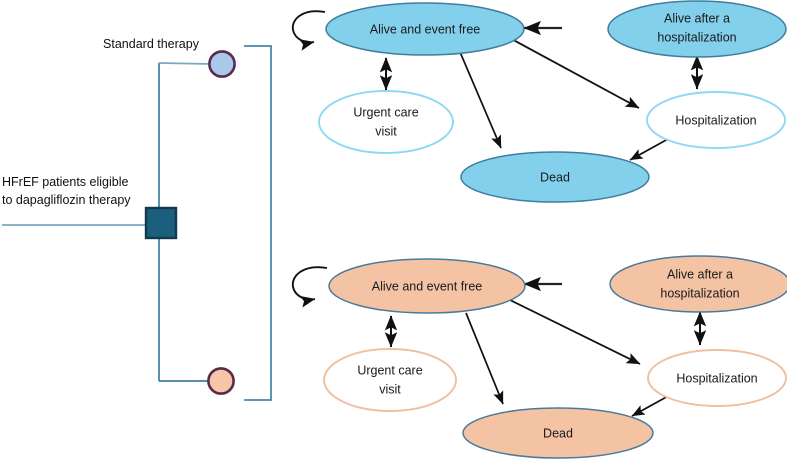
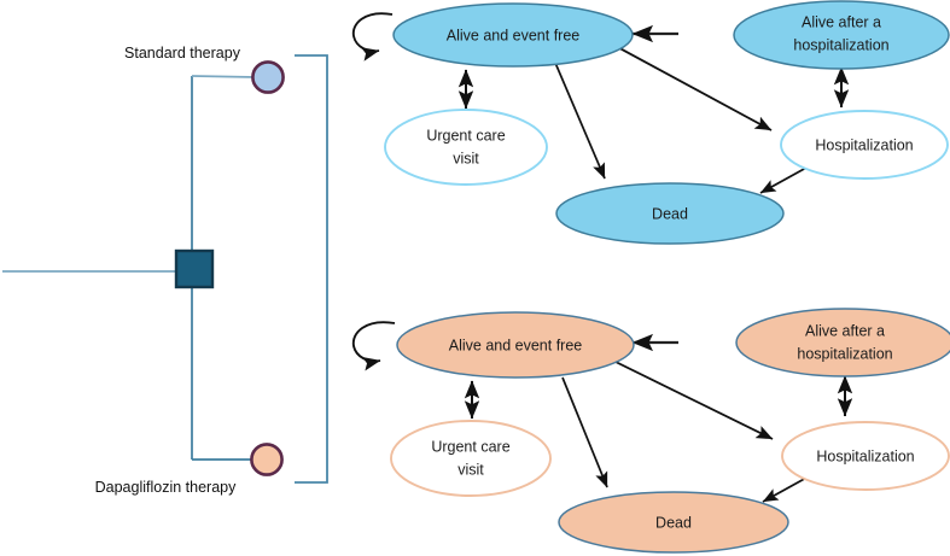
- HFrEF patients eligible
- to dapagliflozin therapy
  Standard therapy
+ Dapagliflozin therapy
  Alive and event free
  Alive after a
  hospitalization
  Urgent care
  visit
  Hospitalization
  Dead
  Alive and event free
  Alive after a
  hospitalization
  Urgent care
  visit
  Hospitalization
  Dead
